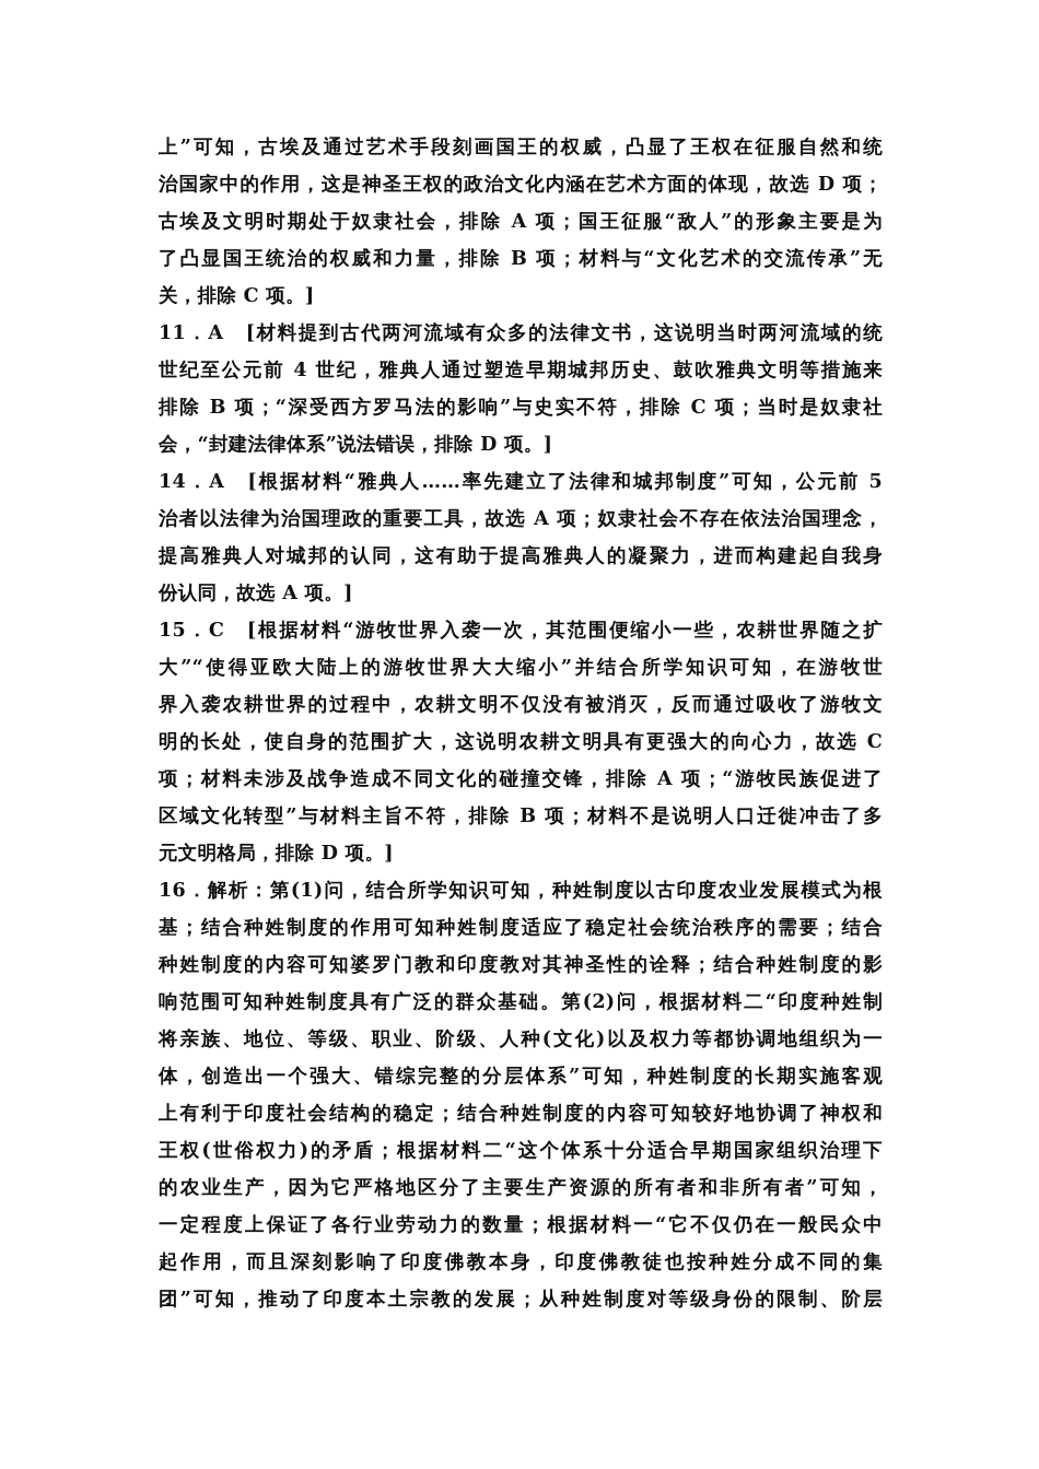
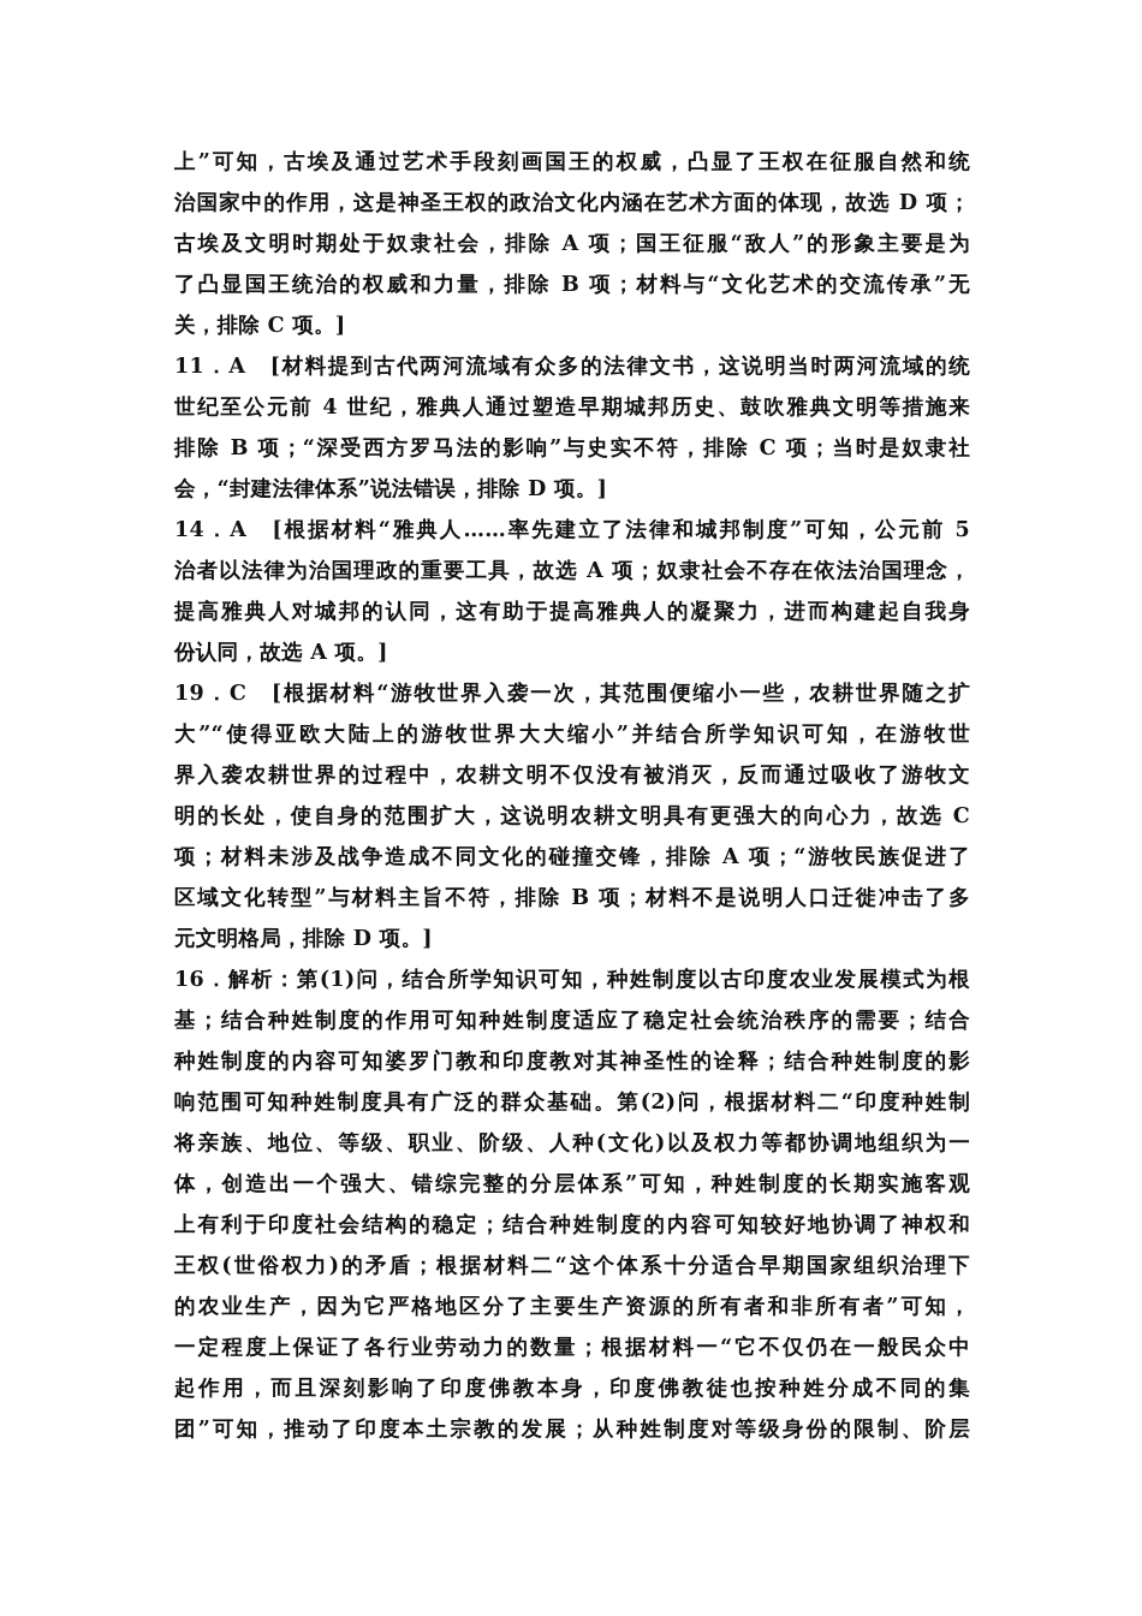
  上”可知，古埃及通过艺术手段刻画国王的权威，凸显了王权在征服自然和统
  治国家中的作用，这是神圣王权的政治文化内涵在艺术方面的体现，故选 D 项；
  古埃及文明时期处于奴隶社会，排除 A 项；国王征服“敌人”的形象主要是为
  了凸显国王统治的权威和力量，排除 B 项；材料与“文化艺术的交流传承”无
  关，排除 C 项。]
  11．A [材料提到古代两河流域有众多的法律文书，这说明当时两河流域的统
  世纪至公元前 4 世纪，雅典人通过塑造早期城邦历史、鼓吹雅典文明等措施来
  排除 B 项；“深受西方罗马法的影响”与史实不符，排除 C 项；当时是奴隶社
  会，“封建法律体系”说法错误，排除 D 项。]
  14．A [根据材料“雅典人……率先建立了法律和城邦制度”可知，公元前 5
  治者以法律为治国理政的重要工具，故选 A 项；奴隶社会不存在依法治国理念，
  提高雅典人对城邦的认同，这有助于提高雅典人的凝聚力，进而构建起自我身
  份认同，故选 A 项。]
- 15．C [根据材料“游牧世界入袭一次，其范围便缩小一些，农耕世界随之扩
+ 19．C [根据材料“游牧世界入袭一次，其范围便缩小一些，农耕世界随之扩
  大”“使得亚欧大陆上的游牧世界大大缩小”并结合所学知识可知，在游牧世
  界入袭农耕世界的过程中，农耕文明不仅没有被消灭，反而通过吸收了游牧文
  明的长处，使自身的范围扩大，这说明农耕文明具有更强大的向心力，故选 C
  项；材料未涉及战争造成不同文化的碰撞交锋，排除 A 项；“游牧民族促进了
  区域文化转型”与材料主旨不符，排除 B 项；材料不是说明人口迁徙冲击了多
  元文明格局，排除 D 项。]
  16．解析：第(1)问，结合所学知识可知，种姓制度以古印度农业发展模式为根
  基；结合种姓制度的作用可知种姓制度适应了稳定社会统治秩序的需要；结合
  种姓制度的内容可知婆罗门教和印度教对其神圣性的诠释；结合种姓制度的影
  响范围可知种姓制度具有广泛的群众基础。第(2)问，根据材料二“印度种姓制
  将亲族、地位、等级、职业、阶级、人种(文化)以及权力等都协调地组织为一
  体，创造出一个强大、错综完整的分层体系”可知，种姓制度的长期实施客观
  上有利于印度社会结构的稳定；结合种姓制度的内容可知较好地协调了神权和
  王权(世俗权力)的矛盾；根据材料二“这个体系十分适合早期国家组织治理下
  的农业生产，因为它严格地区分了主要生产资源的所有者和非所有者”可知，
  一定程度上保证了各行业劳动力的数量；根据材料一“它不仅仍在一般民众中
  起作用，而且深刻影响了印度佛教本身，印度佛教徒也按种姓分成不同的集
  团”可知，推动了印度本土宗教的发展；从种姓制度对等级身份的限制、阶层
